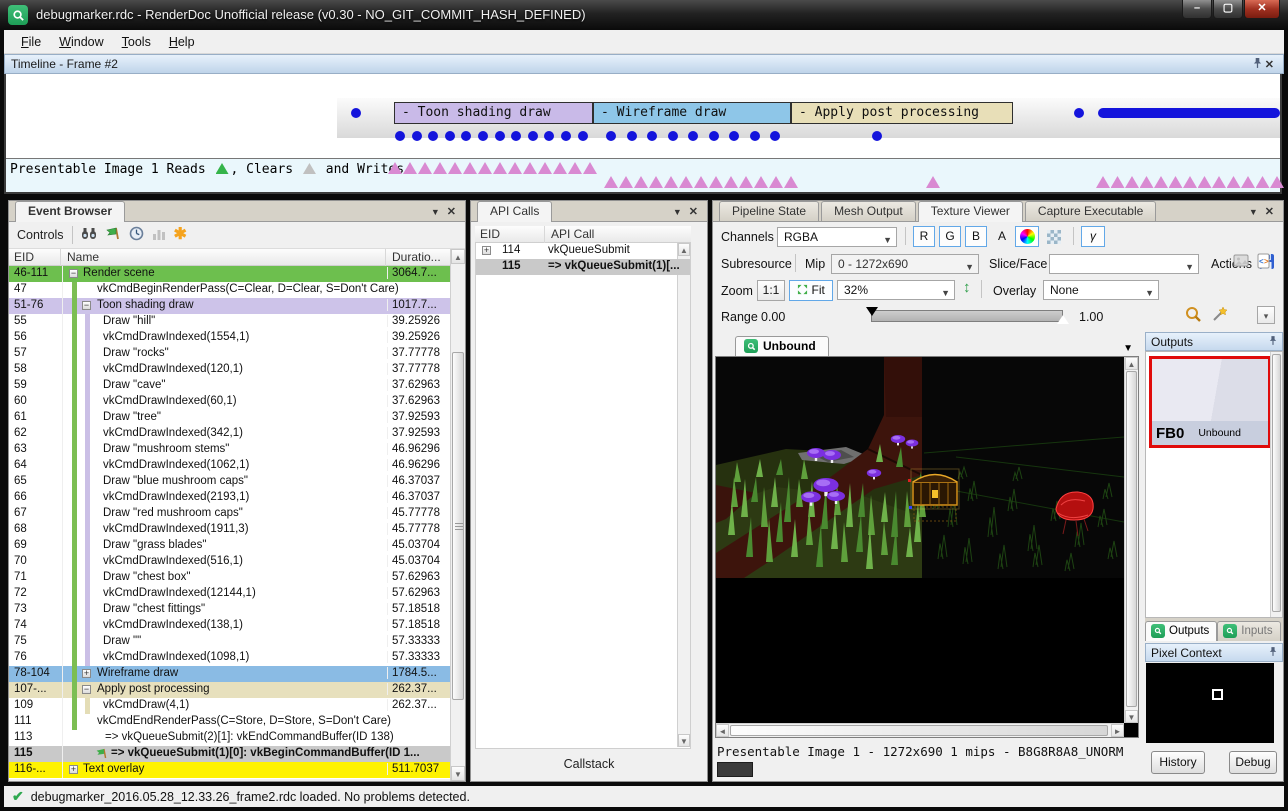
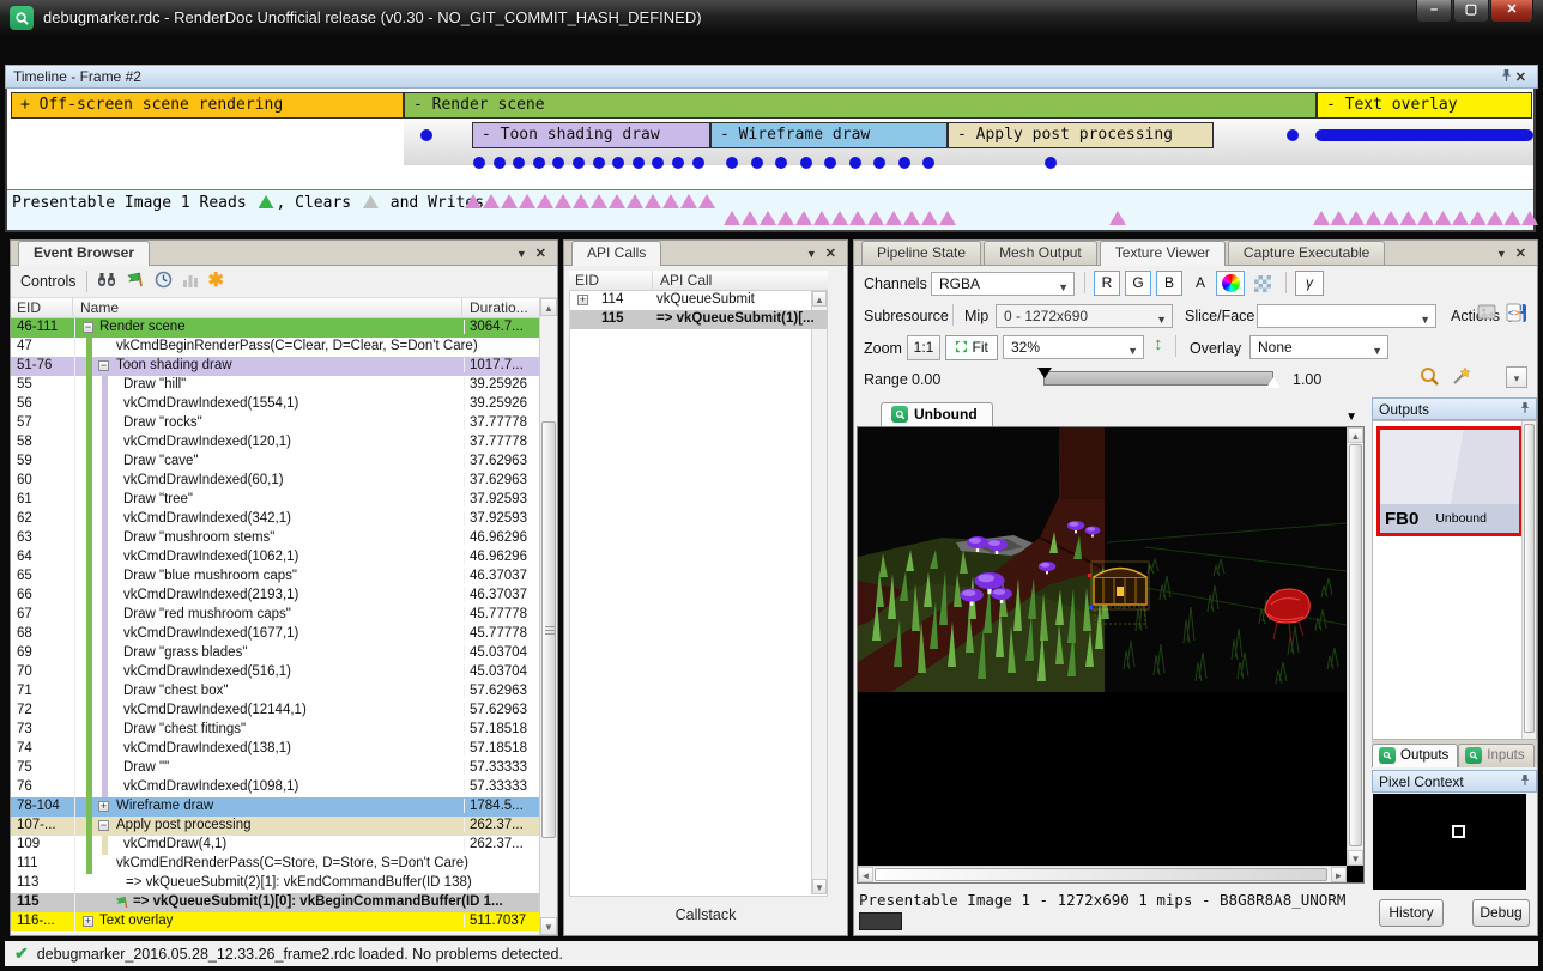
  debugmarker.rdc - RenderDoc Unofficial release (v0.30 - NO_GIT_COMMIT_HASH_DEFINED)
  –
  ▢
  ✕
- File
- Window
- Tools
- Help
  Timeline - Frame #2
  ✕
+ + Off-screen scene rendering
+ - Render scene
+ - Text overlay
  - Toon shading draw
  - Wireframe draw
  - Apply post processing
  Presentable Image 1 Reads , Clears and Writs
  Event Browser
  ▼
  ✕
  Controls
  ✱
  EID
  Name
  Duratio...
  46-111
  −
  Render scene
  3064.7...
  47
  vkCmdBeginRenderPass(C=Clear, D=Clear, S=Don't Care)
  51-76
  −
  Toon shading draw
  1017.7...
  55
  Draw "hill"
  39.25926
  56
  vkCmdDrawIndexed(1554,1)
  39.25926
  57
  Draw "rocks"
  37.77778
  58
  vkCmdDrawIndexed(120,1)
  37.77778
  59
  Draw "cave"
  37.62963
  60
  vkCmdDrawIndexed(60,1)
  37.62963
  61
  Draw "tree"
  37.92593
  62
  vkCmdDrawIndexed(342,1)
  37.92593
  63
  Draw "mushroom stems"
  46.96296
  64
  vkCmdDrawIndexed(1062,1)
  46.96296
  65
  Draw "blue mushroom caps"
  46.37037
  66
  vkCmdDrawIndexed(2193,1)
  46.37037
  67
  Draw "red mushroom caps"
  45.77778
  68
- vkCmdDrawIndexed(1911,3)
+ vkCmdDrawIndexed(1677,1)
  45.77778
  69
  Draw "grass blades"
  45.03704
  70
  vkCmdDrawIndexed(516,1)
  45.03704
  71
  Draw "chest box"
  57.62963
  72
  vkCmdDrawIndexed(12144,1)
  57.62963
  73
  Draw "chest fittings"
  57.18518
  74
  vkCmdDrawIndexed(138,1)
  57.18518
  75
  Draw ""
  57.33333
  76
  vkCmdDrawIndexed(1098,1)
  57.33333
  78-104
  +
  Wireframe draw
  1784.5...
  107-...
  −
  Apply post processing
  262.37...
  109
  vkCmdDraw(4,1)
  262.37...
  111
  vkCmdEndRenderPass(C=Store, D=Store, S=Don't Care)
  113
  => vkQueueSubmit(2)[1]: vkEndCommandBuffer(ID 138)
  115
  => vkQueueSubmit(1)[0]: vkBeginCommandBuffer(ID 1...
  116-...
  +
  Text overlay
  511.7037
  ▲
  ▼
  API Calls
  ▼
  ✕
  EID
  API Call
  ▲
  ▼
  +
  114
  vkQueueSubmit
  115
  => vkQueueSubmit(1)[...
  Callstack
  Pipeline State
  Mesh Output
  Texture Viewer
  Capture Executable
  ▼
  ✕
  Channels
  RGBA
  ▼
  γ
  Subresource
  Mip
  0 - 1272x690
  ▼
  Slice/Face
  ▼
  Actis
  Zoom
  1:1
  Fit
  32%
  ▼
  ↕
  Overlay
  None
  ▼
  Range
  0.00
  1.00
  ▾
  R
  G
  B
  A
  <
  >
  Unbound
  ▼
  ▲
  ▼
  ◄
  ►
  Presentable Image 1 - 1272x690 1 mips - B8G8R8A8_UNORM
  Outputs
  FB0
  Unbound
  Outputs
  Inputs
  Pixel Context
  History
  Debug
  ✔
  debugmarker_2016.05.28_12.33.26_frame2.rdc loaded. No problems detected.
